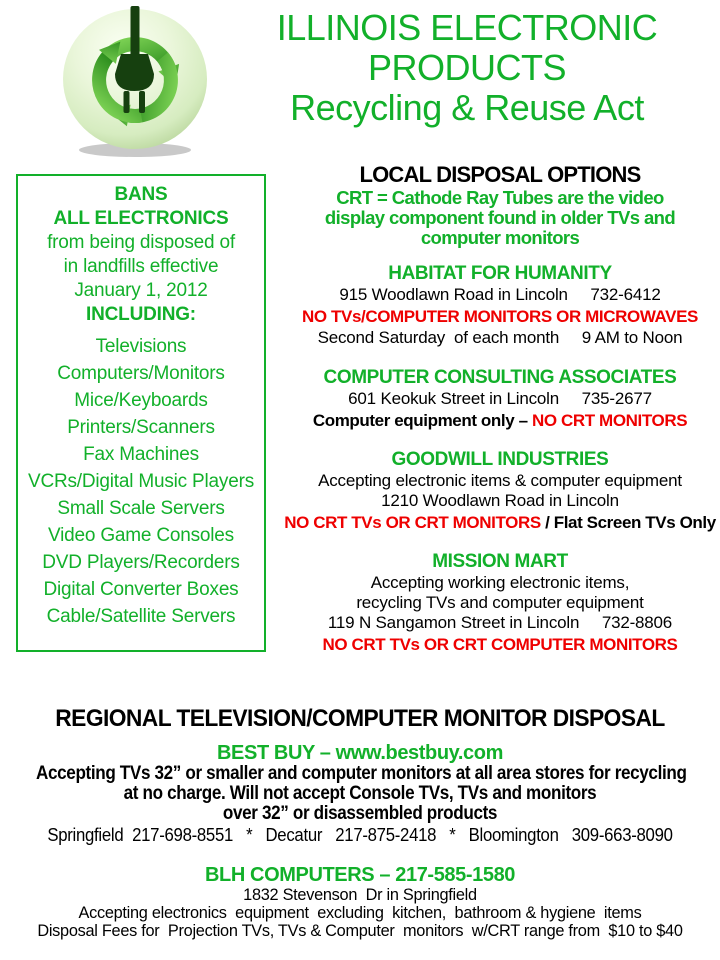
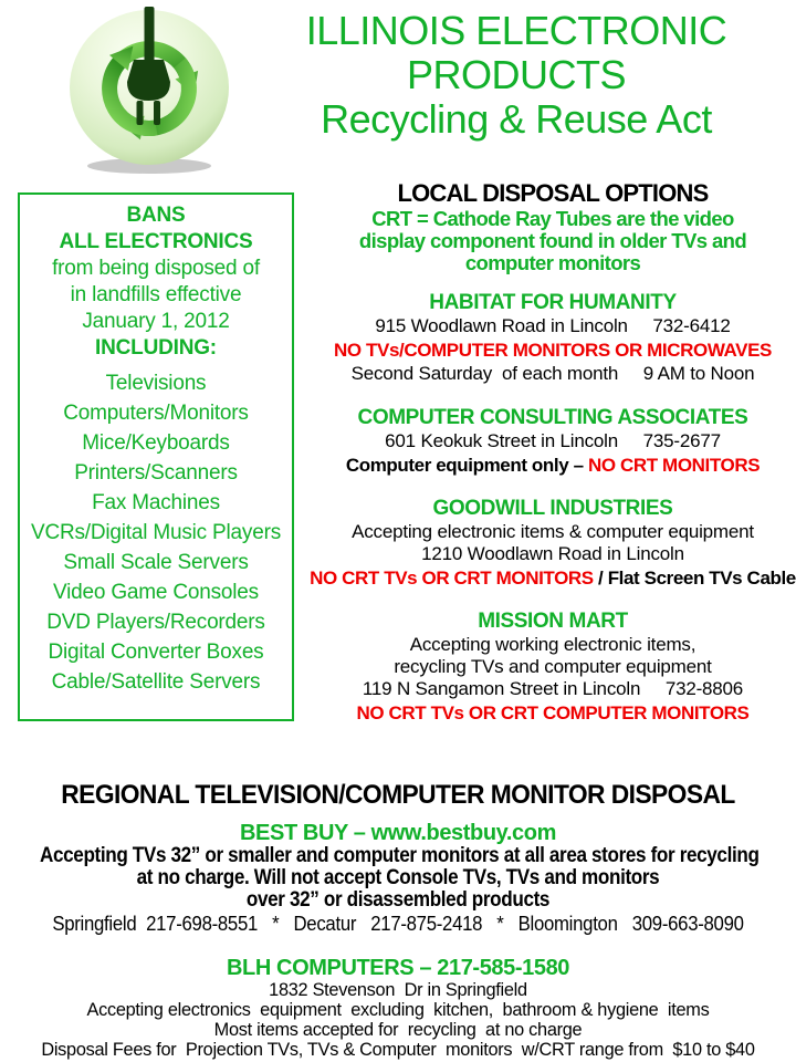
  ILLINOIS ELECTRONIC
  PRODUCTS
  Recycling & Reuse Act
  BANS
  ALL ELECTRONICS
  from being disposed of
  in landfills effective
  January 1, 2012
  INCLUDING:
  Televisions
  Computers/Monitors
  Mice/Keyboards
  Printers/Scanners
  Fax Machines
  VCRs/Digital Music Players
  Small Scale Servers
  Video Game Consoles
  DVD Players/Recorders
  Digital Converter Boxes
  Cable/Satellite Servers
  LOCAL DISPOSAL OPTIONS
  CRT = Cathode Ray Tubes are the video display component found in older TVs and computer monitors
  HABITAT FOR HUMANITY
  915 Woodlawn Road in Lincoln 732-6412
  NO TVs/COMPUTER MONITORS OR MICROWAVES
  Second Saturday of each month 9 AM to Noon
  COMPUTER CONSULTING ASSOCIATES
  601 Keokuk Street in Lincoln 735-2677
  Computer equipment only – NO CRT MONITORS
  GOODWILL INDUSTRIES
  Accepting electronic items & computer equipment
  1210 Woodlawn Road in Lincoln
- NO CRT TVs OR CRT MONITORS / Flat Screen TVs Only
+ NO CRT TVs OR CRT MONITORS / Flat Screen TVs Cable
  MISSION MART
  Accepting working electronic items,
  recycling TVs and computer equipment
  119 N Sangamon Street in Lincoln 732-8806
  NO CRT TVs OR CRT COMPUTER MONITORS
  REGIONAL TELEVISION/COMPUTER MONITOR DISPOSAL
  BEST BUY – www.bestbuy.com
  Accepting TVs 32” or smaller and computer monitors at all area stores for recycling
  at no charge. Will not accept Console TVs, TVs and monitors
  over 32” or disassembled products
  Springfield 217-698-8551 * Decatur 217-875-2418 * Bloomington 309-663-8090
  BLH COMPUTERS – 217-585-1580
  1832 Stevenson Dr in Springfield
  Accepting electronics equipment excluding kitchen, bathroom & hygiene items
+ Most items accepted for recycling at no charge
  Disposal Fees for Projection TVs, TVs & Computer monitors w/CRT range from $10 to $40
